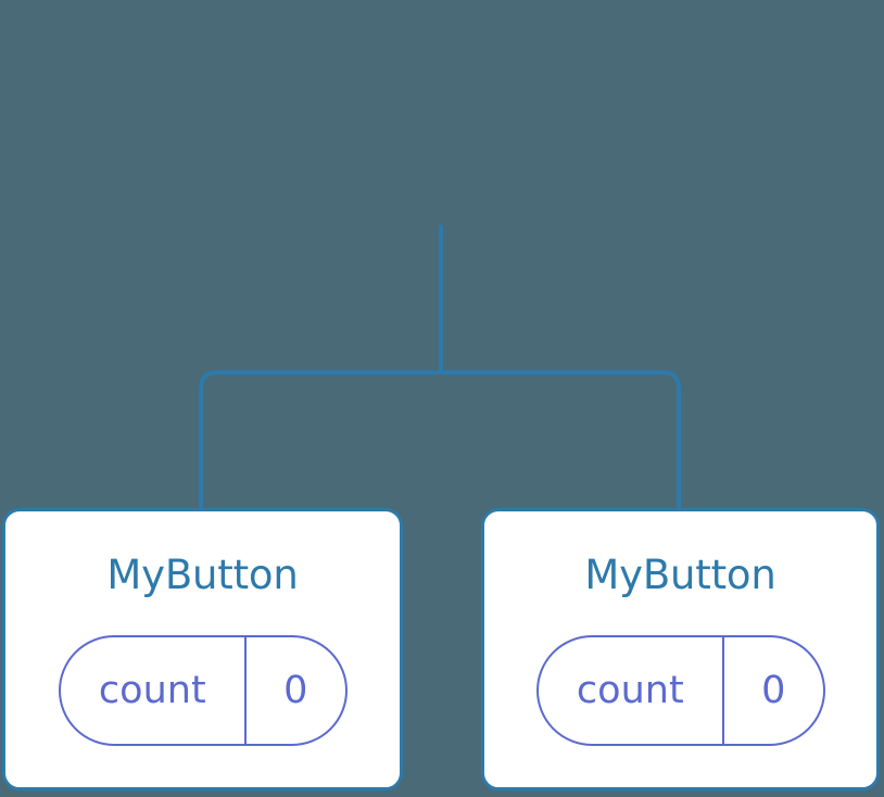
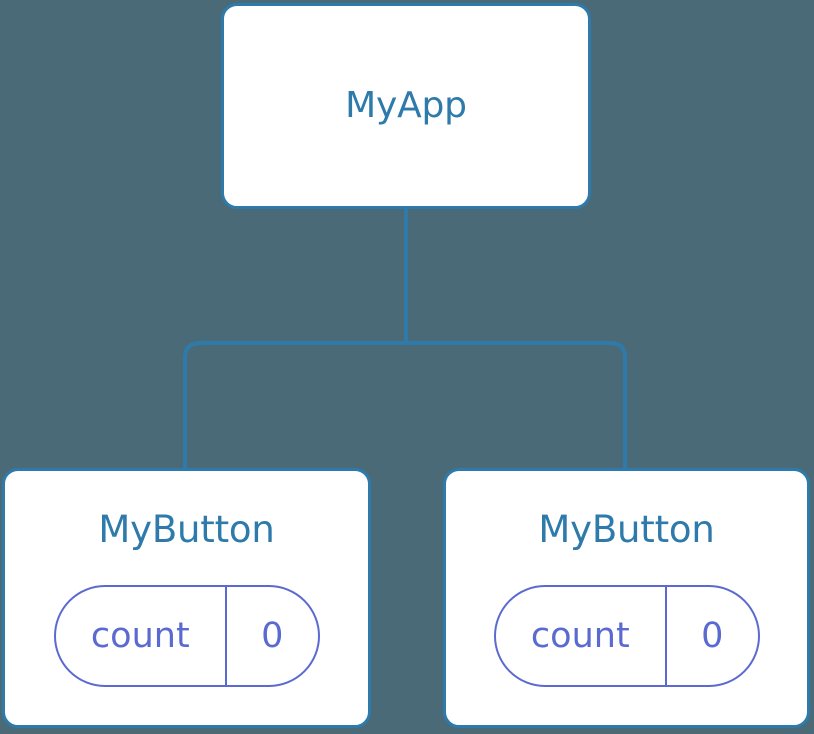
+ MyApp
  MyButton
  count
  0
  MyButton
  count
  0
